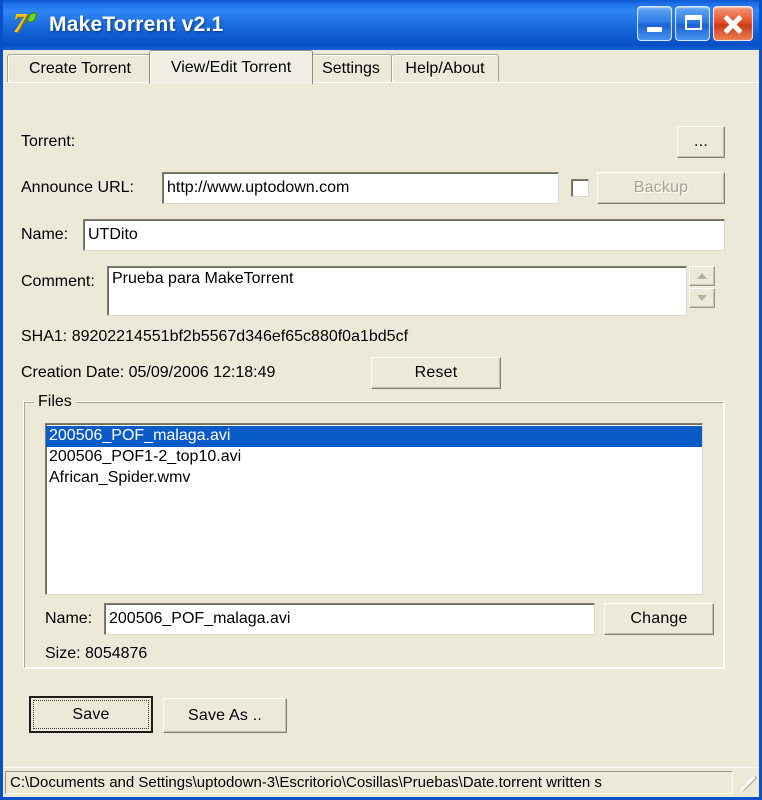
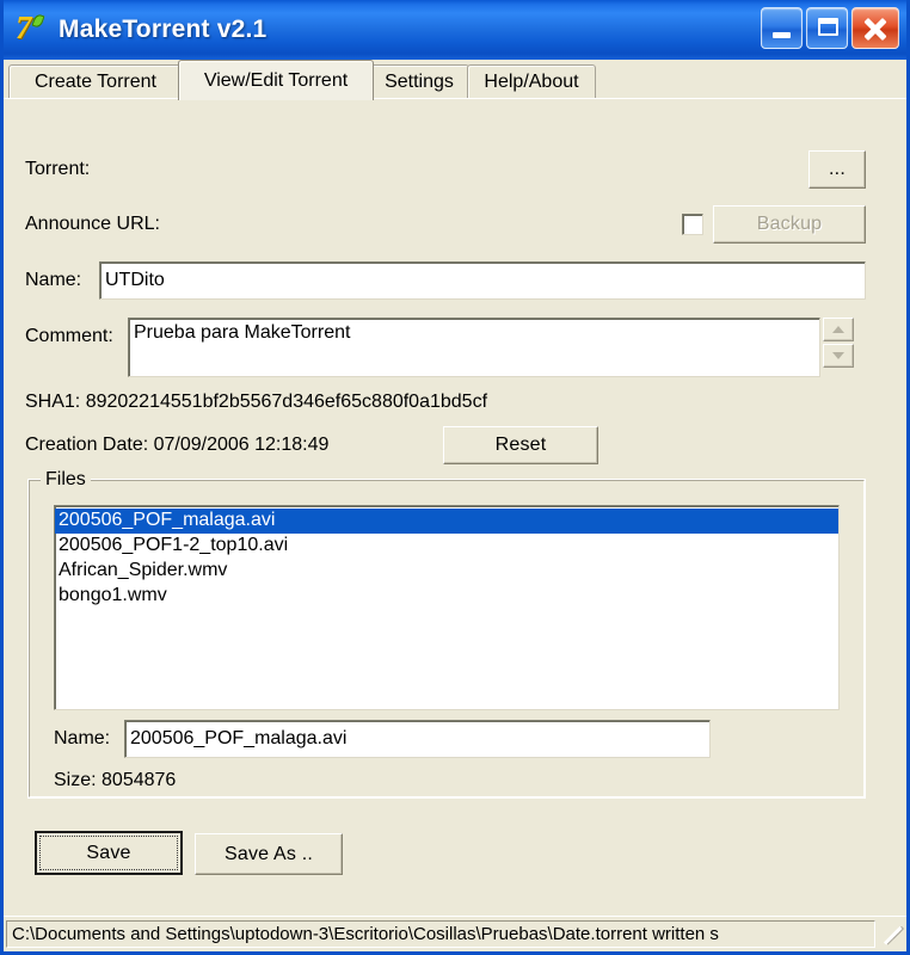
  7
  MakeTorrent v2.1
  Create Torrent
  View/Edit Torrent
  Settings
  Help/About
  Torrent:
  ...
  Announce URL:
- http://www.uptodown.com
  Backup
  Name:
  UTDito
  Comment:
  Prueba para MakeTorrent
  SHA1: 89202214551bf2b5567d346ef65c880f0a1bd5cf
- Creation Date: 05/09/2006 12:18:49
+ Creation Date: 07/09/2006 12:18:49
  Reset
  Files
  200506_POF_malaga.avi
  200506_POF1-2_top10.avi
  African_Spider.wmv
+ bongo1.wmv
  Name:
  200506_POF_malaga.avi
- Change
  Size: 8054876
  Save
  Save As ..
  C:\Documents and Settings\uptodown-3\Escritorio\Cosillas\Pruebas\Date.torrent written s
